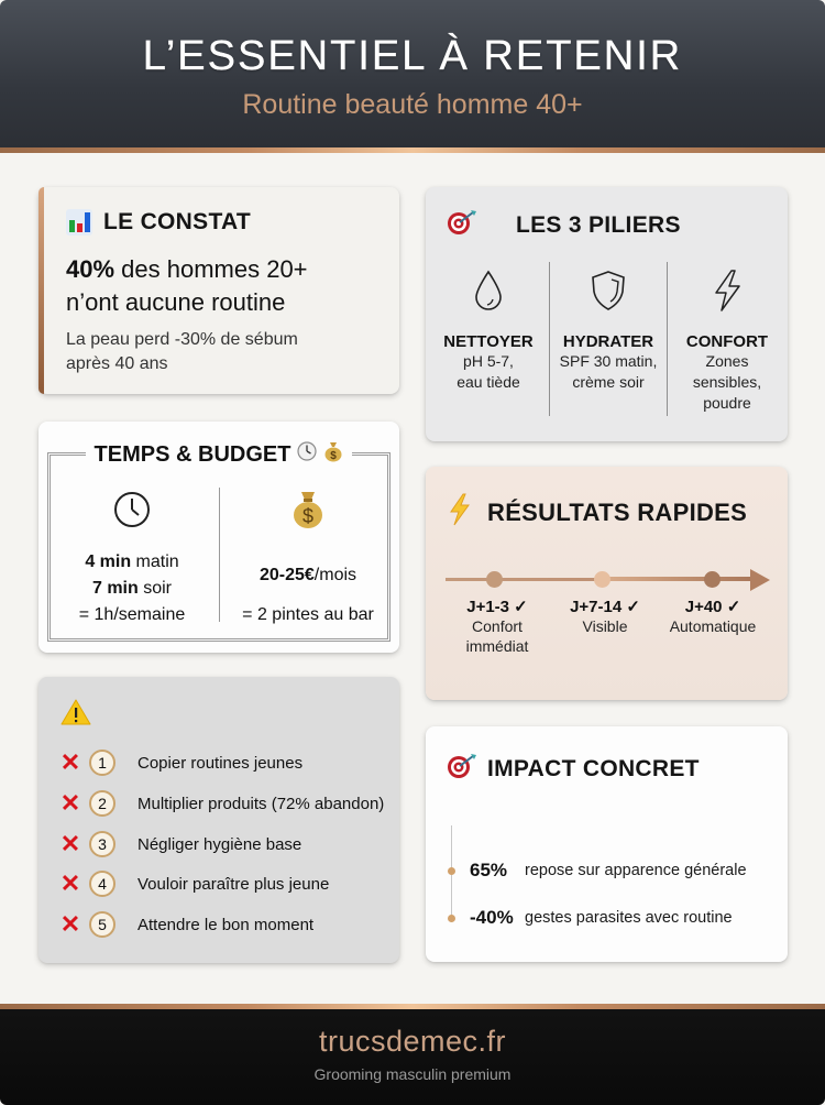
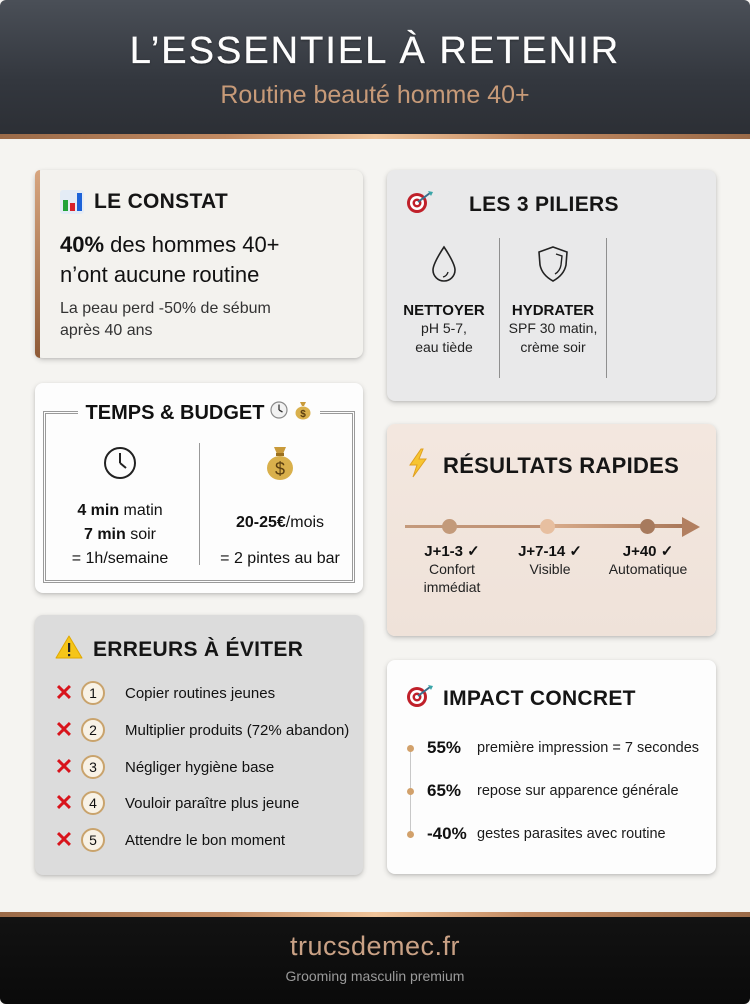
  L’ESSENTIEL À RETENIR
  Routine beauté homme 40+
  LE CONSTAT
- 40% des hommes 20+
+ 40% des hommes 40+
  n’ont aucune routine
- La peau perd -30% de sébum
+ La peau perd -50% de sébum
  après 40 ans
  LES 3 PILIERS
  NETTOYER
  pH 5-7,
  eau tiède
  HYDRATER
  SPF 30 matin,
  crème soir
- CONFORT
- Zones
- sensibles,
- poudre
  TEMPS & BUDGET
  $
  4 min matin
  7 min soir
  = 1h/semaine
  $
  20-25€/mois
  = 2 pintes au bar
  RÉSULTATS RAPIDES
  J+1-3 ✓
  Confort
  immédiat
  J+7-14 ✓
  Visible
  J+40 ✓
  Automatique
+ ERREURS À ÉVITER
  ✕
  1
  Copier routines jeunes
  ✕
  2
  Multiplier produits (72% abandon)
  ✕
  3
  Négliger hygiène base
  ✕
  4
  Vouloir paraître plus jeune
  ✕
  5
  Attendre le bon moment
  IMPACT CONCRET
+ 55%
+ première impression = 7 secondes
  65%
  repose sur apparence générale
  -40%
  gestes parasites avec routine
  trucsdemec.fr
  Grooming masculin premium
